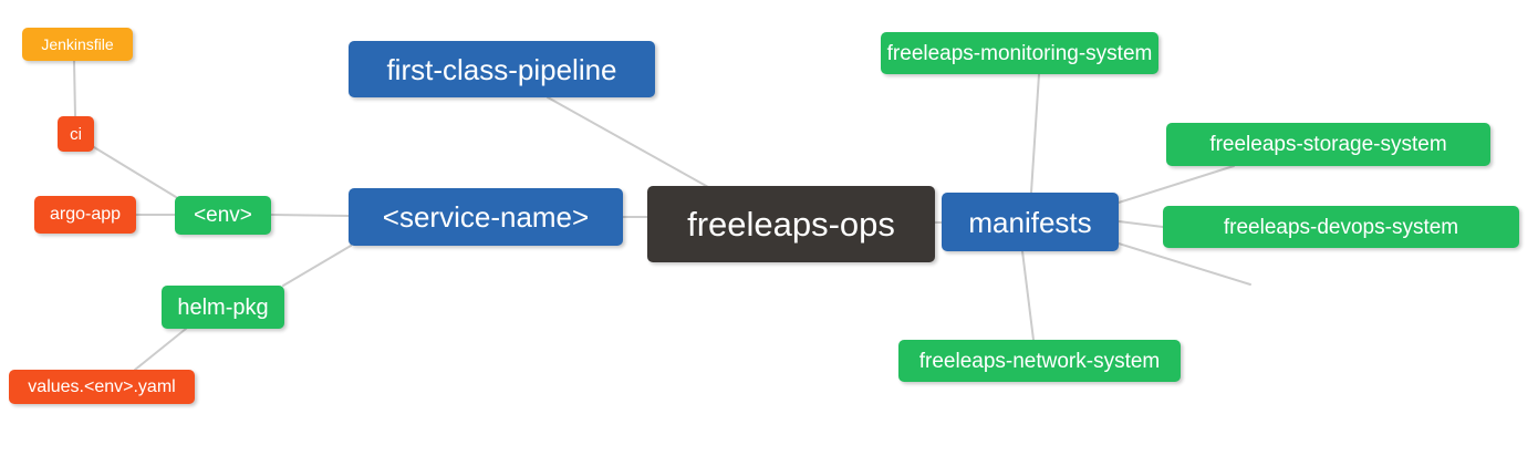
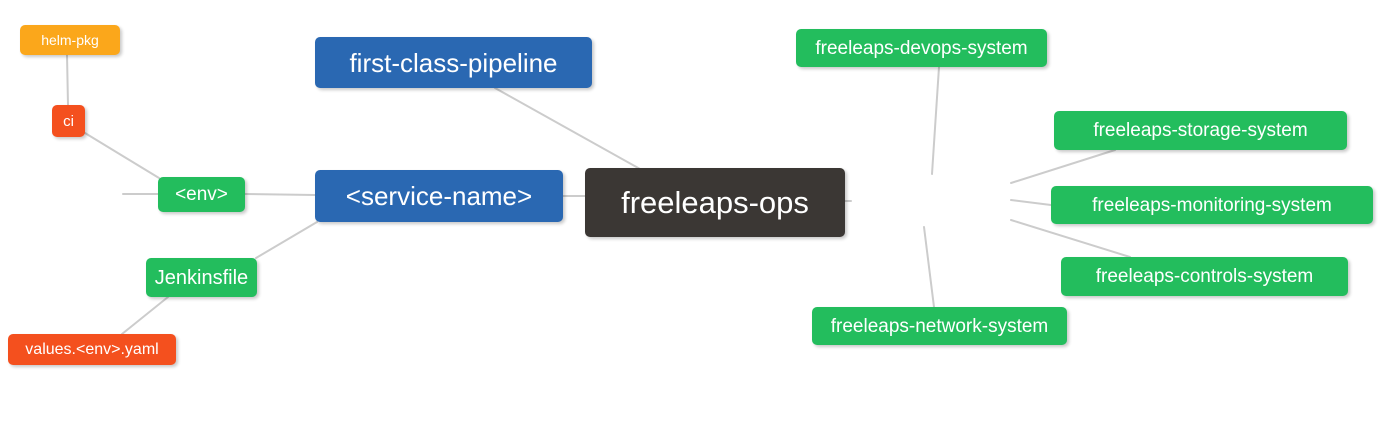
- Jenkinsfile
+ helm-pkg
  ci
- argo-app
  <env>
- helm-pkg
+ Jenkinsfile
  values.<env>.yaml
  first-class-pipeline
  <service-name>
  freeleaps-ops
- manifests
- freeleaps-monitoring-system
+ freeleaps-devops-system
  freeleaps-storage-system
- freeleaps-devops-system
+ freeleaps-monitoring-system
+ freeleaps-controls-system
  freeleaps-network-system
